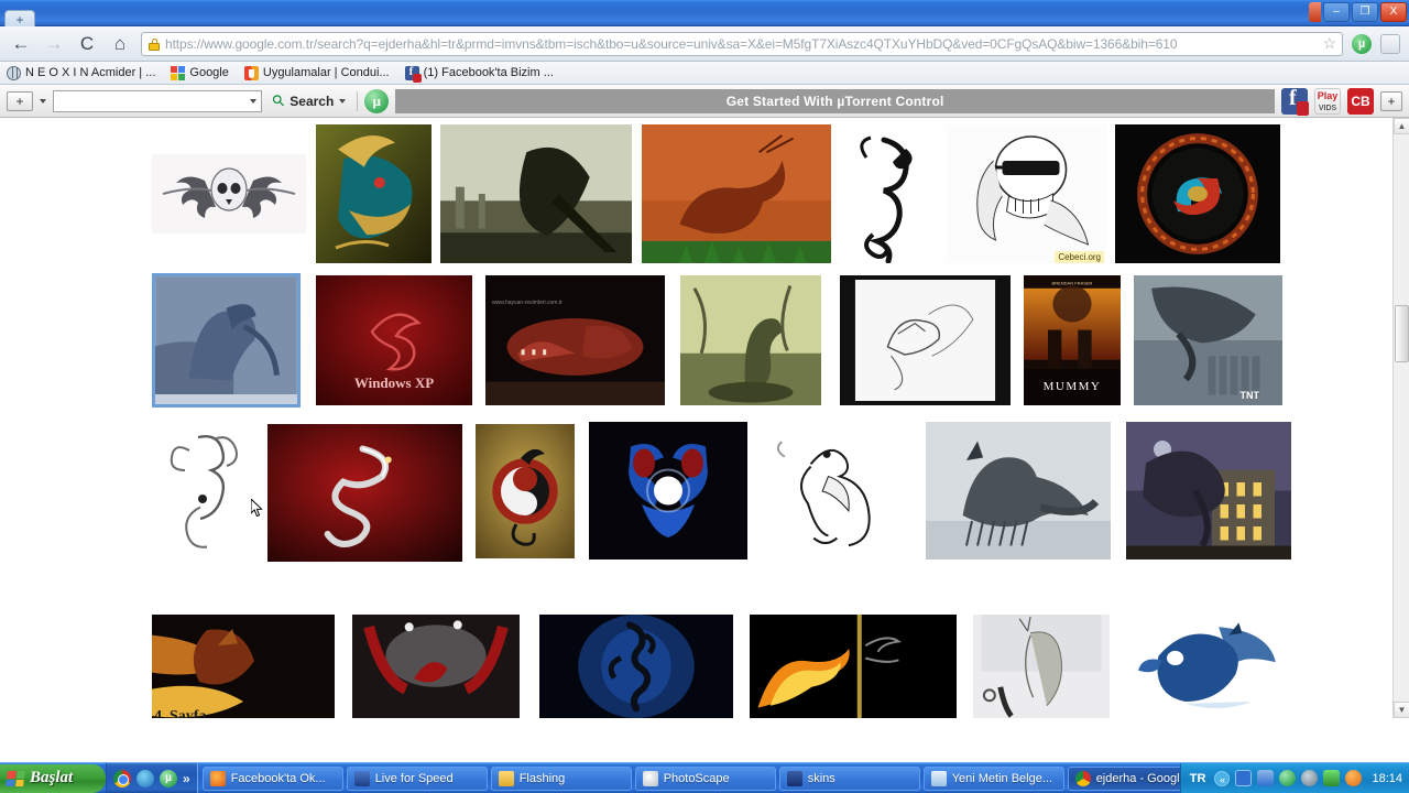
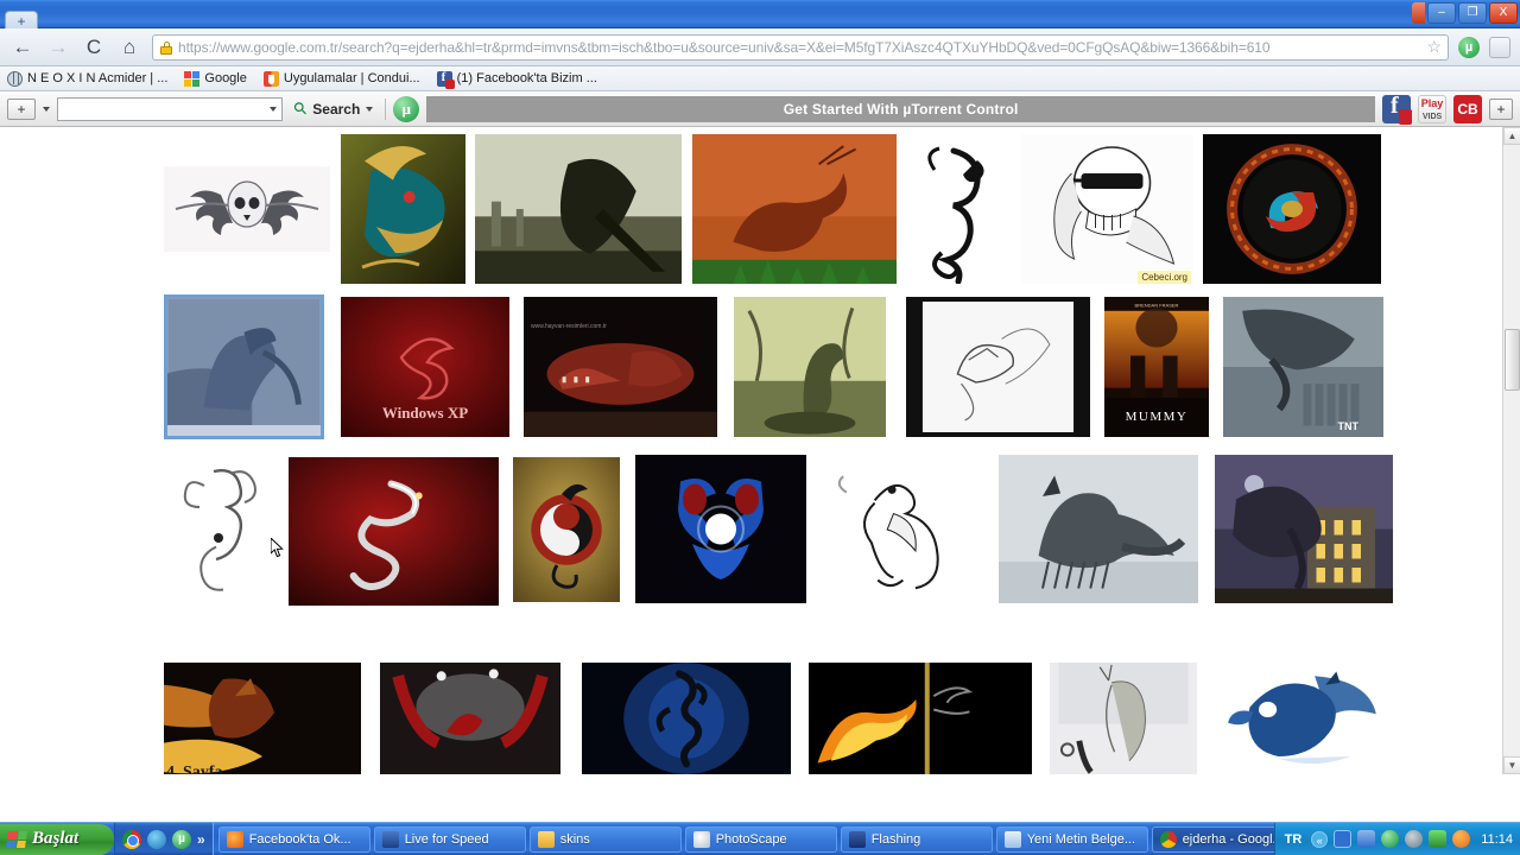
  +
  –
  ❐
  X
  ←
  →
  C
  ⌂
  https://www.google.com.tr/search?q=ejderha&hl=tr&prmd=imvns&tbm=isch&tbo=u&source=univ&sa=X&ei=M5fgT7XiAszc4QTXuYHbDQ&ved=0CFgQsAQ&biw=1366&bih=610
  ☆
  µ
  N E O X I N Acmider | ...
  Google
  Uygulamalar | Condui...
  (1) Facebook'ta Bizim ...
  +
  Search
  µ
  Get Started With µTorrent Control
  Play
  CB
  +
  Cebeci.org
  Windows XP
  MUMMY
  TNT
  4. Sayfa
  ▲
  ▼
  Başlat
  µ
  »
  Facebook'ta Ok...
  Live for Speed
- Flashing
+ skins
  PhotoScape
- skins
+ Flashing
  Yeni Metin Belge...
  ejderha - Googl
  TR
  «
- 18:14
+ 11:14
